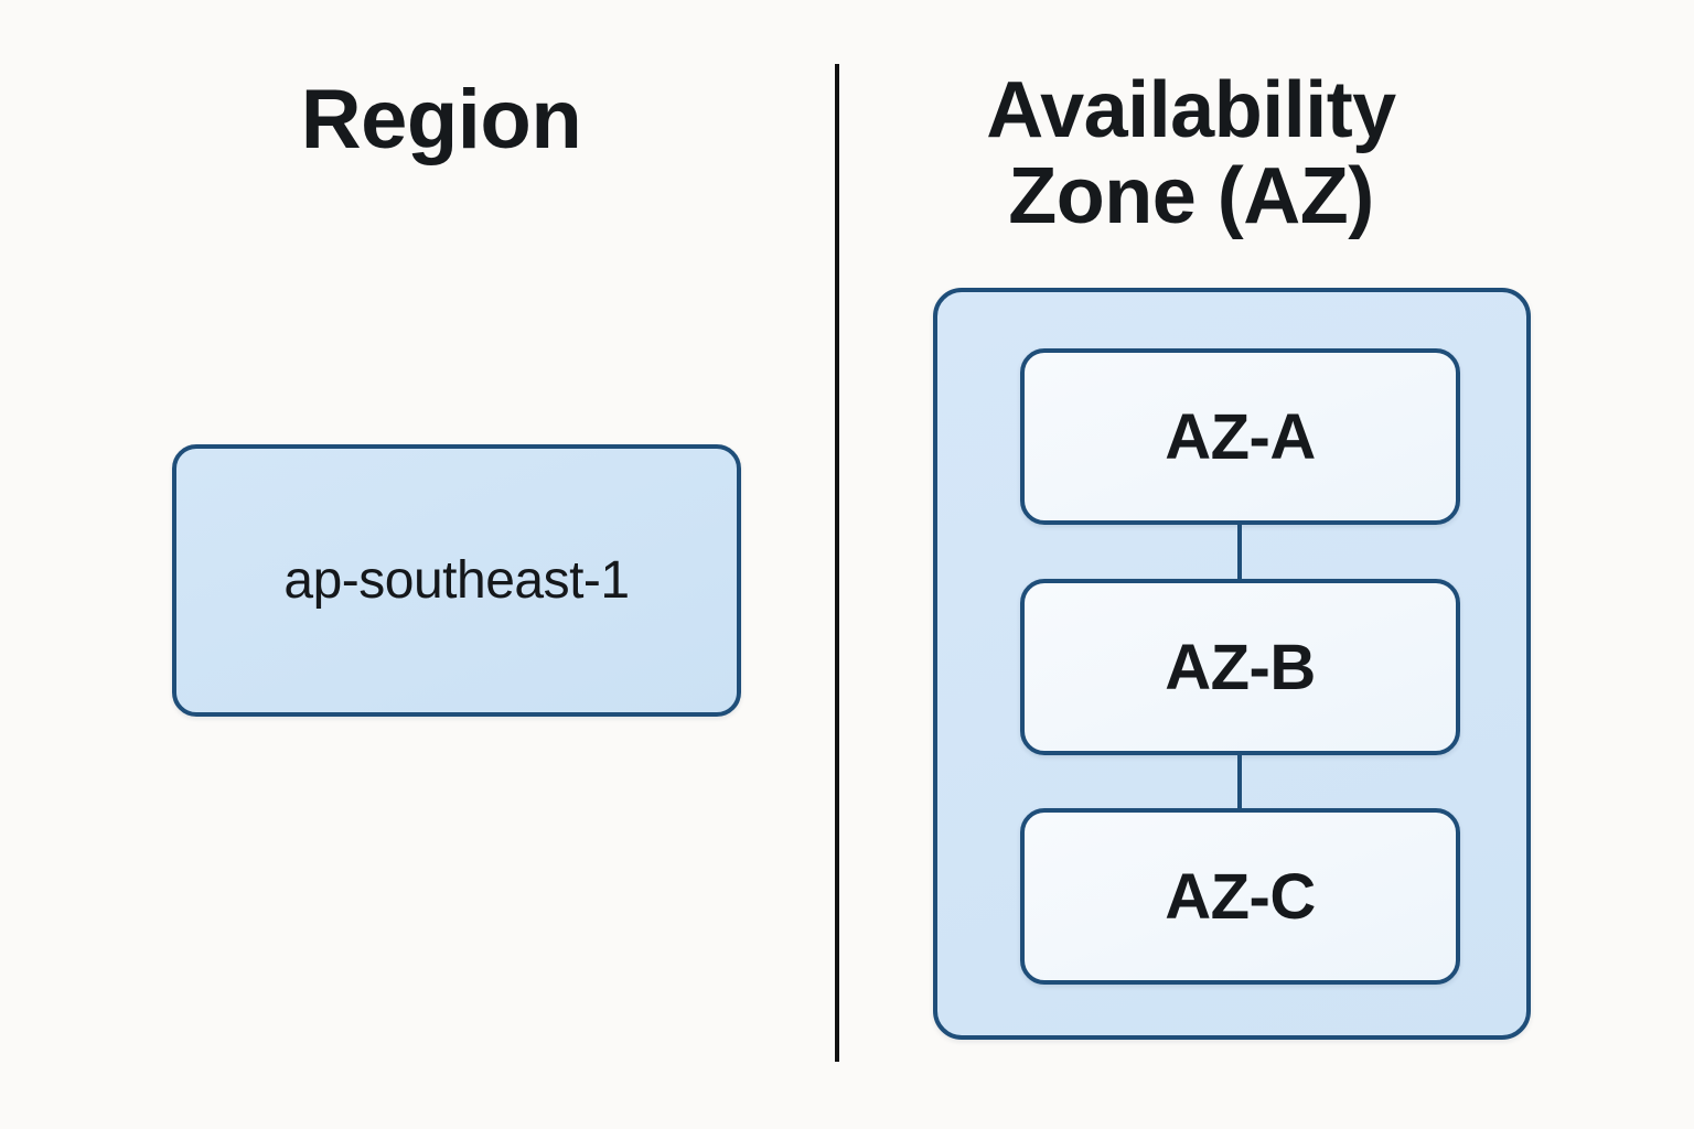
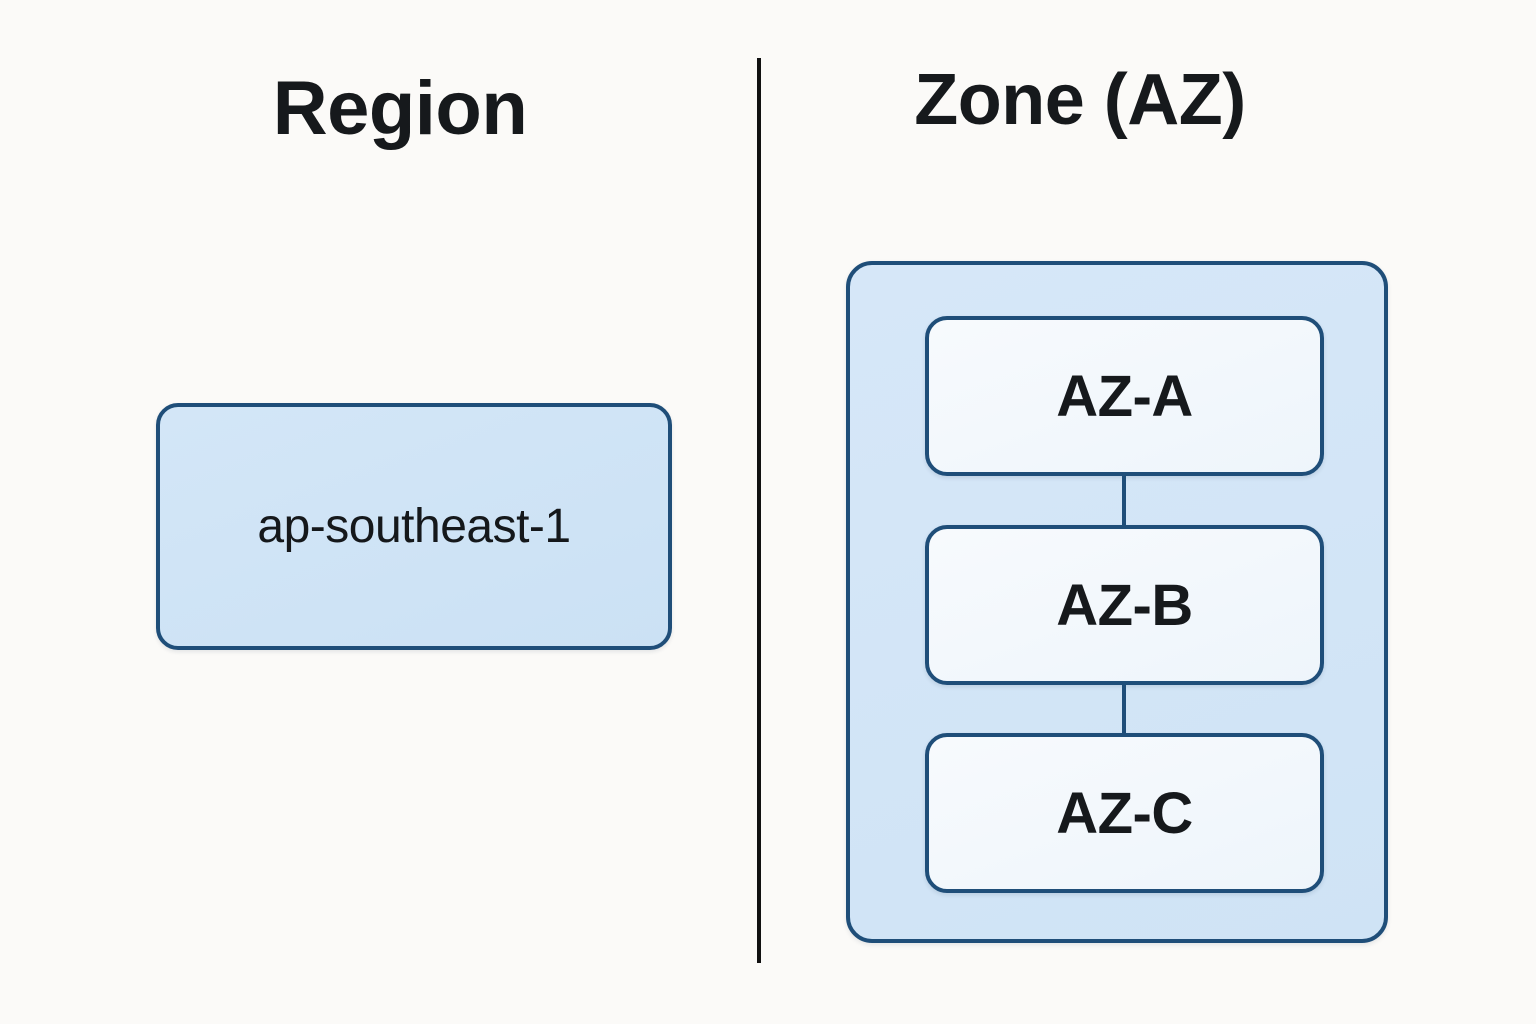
  Region
  ap-southeast-1
- Availability
  Zone (AZ)
  AZ-A
  AZ-B
  AZ-C
